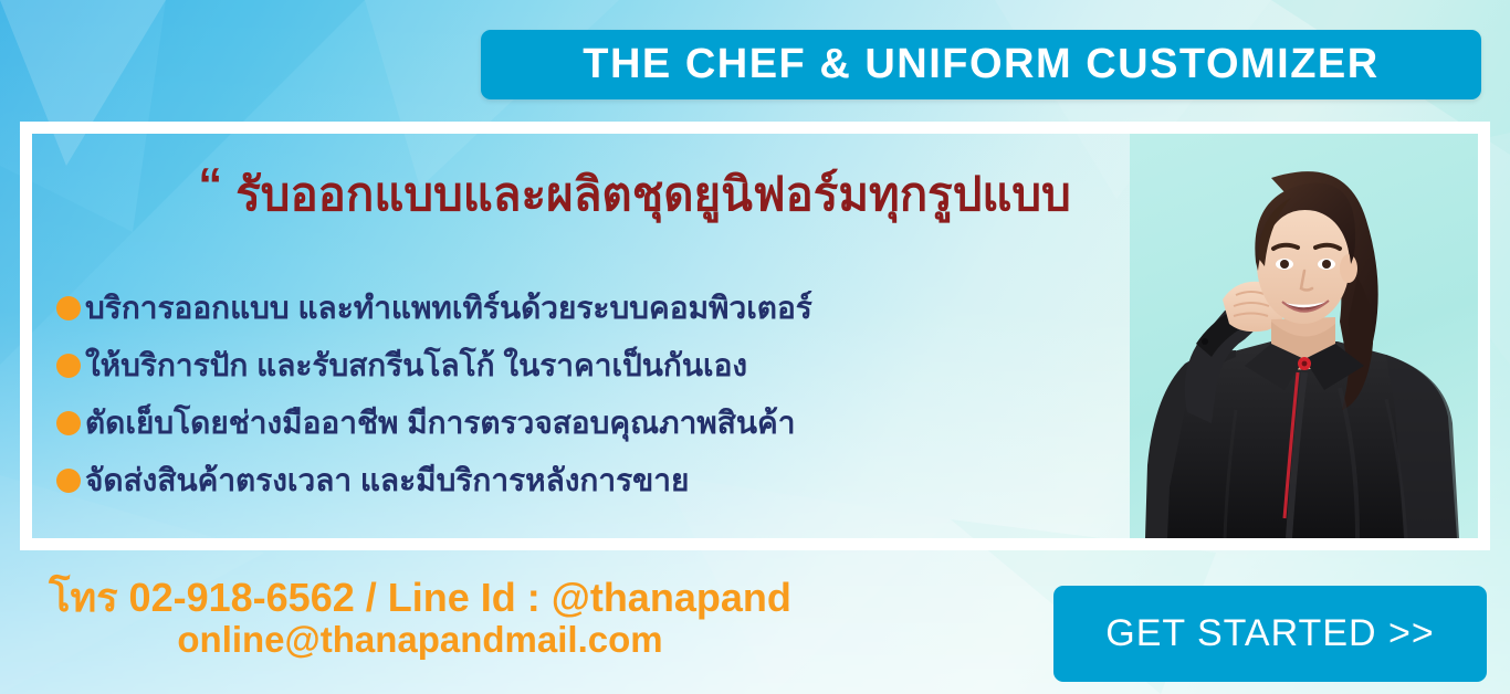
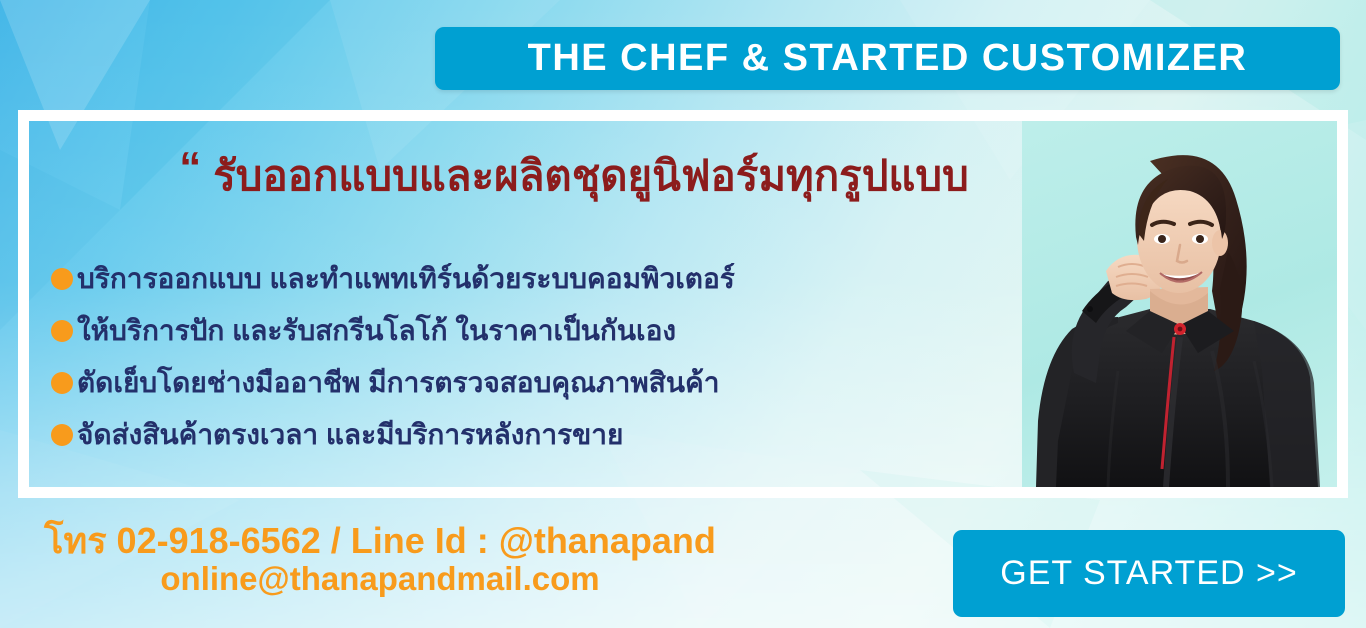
- THE CHEF & UNIFORM CUSTOMIZER
+ THE CHEF & STARTED CUSTOMIZER
  “ รับออกแบบและผลิตชุดยูนิฟอร์มทุกรูปแบบ
  บริการออกแบบ และทำแพทเทิร์นด้วยระบบคอมพิวเตอร์
  ให้บริการปัก และรับสกรีนโลโก้ ในราคาเป็นกันเอง
  ตัดเย็บโดยช่างมืออาชีพ มีการตรวจสอบคุณภาพสินค้า
  จัดส่งสินค้าตรงเวลา และมีบริการหลังการขาย
  โทร 02-918-6562 / Line Id : @thanapand
  online@thanapandmail.com
  GET STARTED >>
